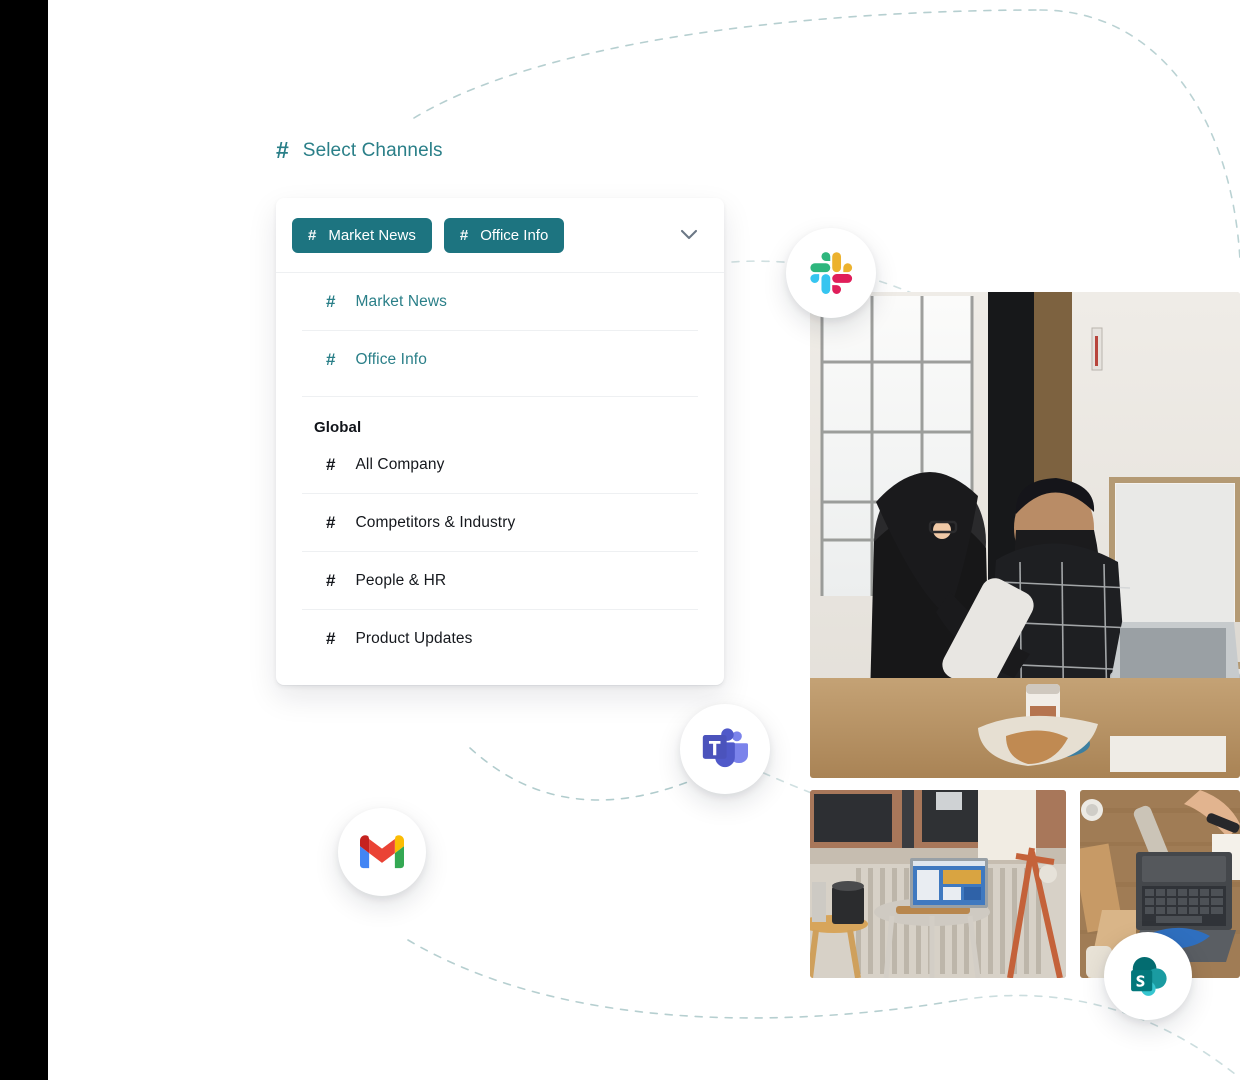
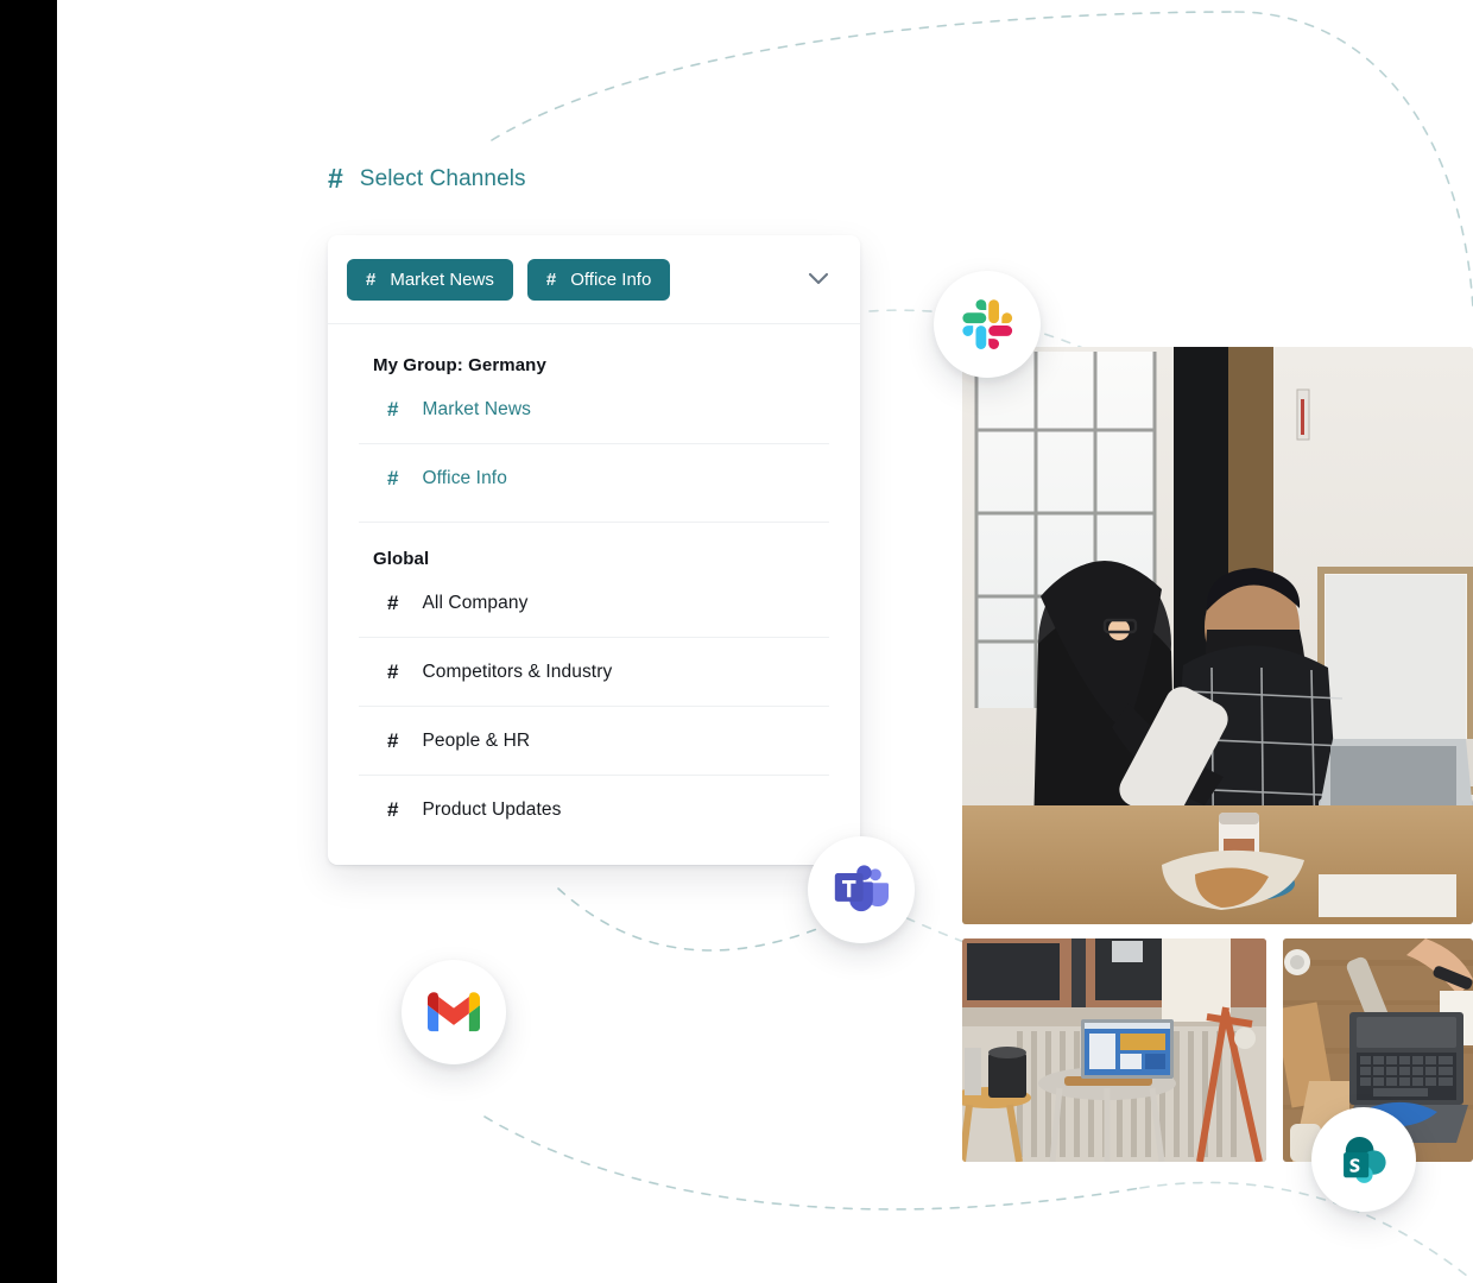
  #
  Select Channels
  #
  Market News
  #
  Office Info
+ My Group: Germany
  #
  Market News
  #
  Office Info
  Global
  #
  All Company
  #
  Competitors & Industry
  #
  People & HR
  #
  Product Updates
